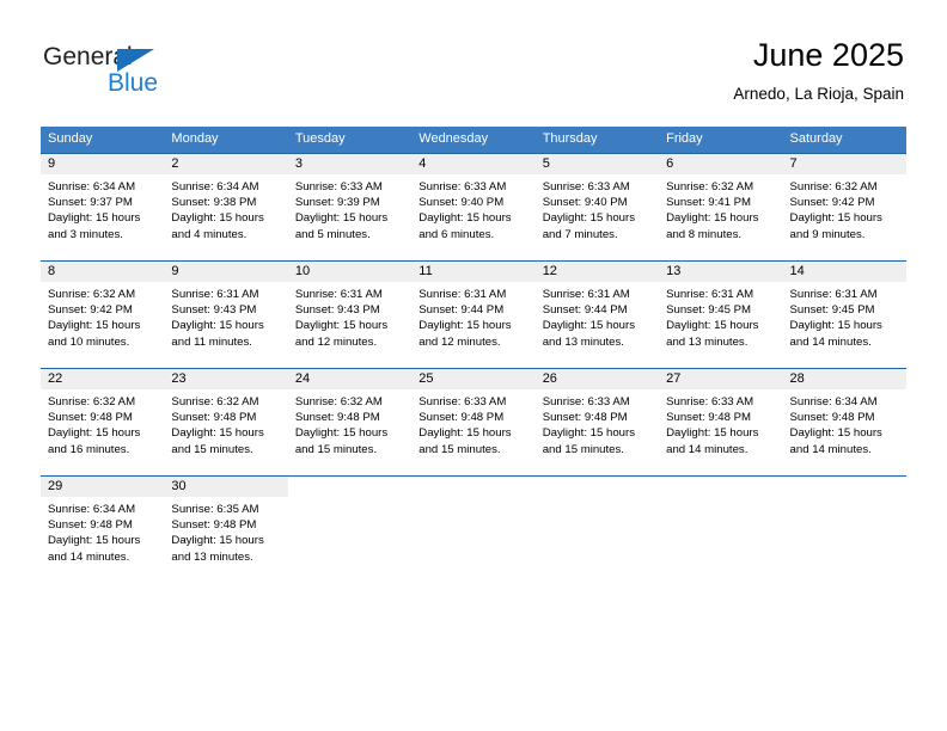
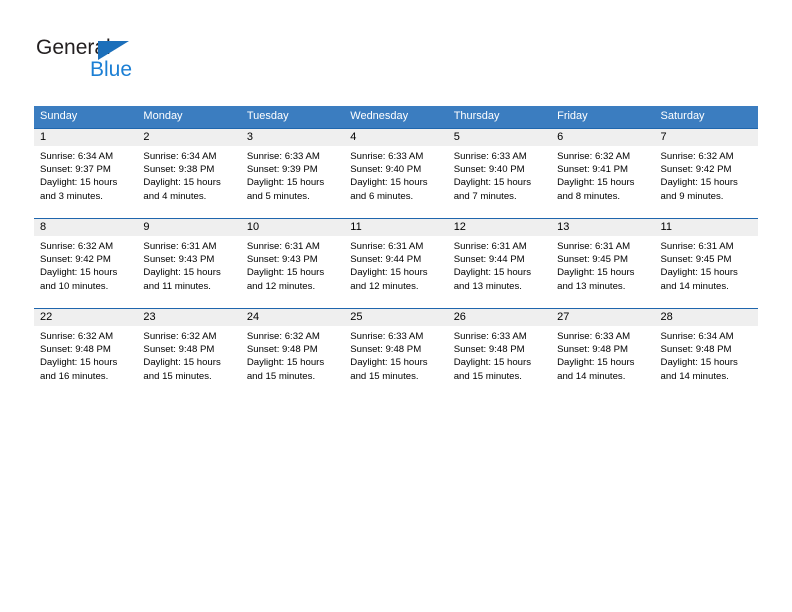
  General
  Blue
- June 2025
- Arnedo, La Rioja, Spain
  Sunday	Monday	Tuesday	Wednesday	Thursday	Friday	Saturday
- 9Sunrise: 6:34 AMSunset: 9:37 PMDaylight: 15 hoursand 3 minutes.	2Sunrise: 6:34 AMSunset: 9:38 PMDaylight: 15 hoursand 4 minutes.	3Sunrise: 6:33 AMSunset: 9:39 PMDaylight: 15 hoursand 5 minutes.	4Sunrise: 6:33 AMSunset: 9:40 PMDaylight: 15 hoursand 6 minutes.	5Sunrise: 6:33 AMSunset: 9:40 PMDaylight: 15 hoursand 7 minutes.	6Sunrise: 6:32 AMSunset: 9:41 PMDaylight: 15 hoursand 8 minutes.	7Sunrise: 6:32 AMSunset: 9:42 PMDaylight: 15 hoursand 9 minutes.
+ 1Sunrise: 6:34 AMSunset: 9:37 PMDaylight: 15 hoursand 3 minutes.	2Sunrise: 6:34 AMSunset: 9:38 PMDaylight: 15 hoursand 4 minutes.	3Sunrise: 6:33 AMSunset: 9:39 PMDaylight: 15 hoursand 5 minutes.	4Sunrise: 6:33 AMSunset: 9:40 PMDaylight: 15 hoursand 6 minutes.	5Sunrise: 6:33 AMSunset: 9:40 PMDaylight: 15 hoursand 7 minutes.	6Sunrise: 6:32 AMSunset: 9:41 PMDaylight: 15 hoursand 8 minutes.	7Sunrise: 6:32 AMSunset: 9:42 PMDaylight: 15 hoursand 9 minutes.
- 8Sunrise: 6:32 AMSunset: 9:42 PMDaylight: 15 hoursand 10 minutes.	9Sunrise: 6:31 AMSunset: 9:43 PMDaylight: 15 hoursand 11 minutes.	10Sunrise: 6:31 AMSunset: 9:43 PMDaylight: 15 hoursand 12 minutes.	11Sunrise: 6:31 AMSunset: 9:44 PMDaylight: 15 hoursand 12 minutes.	12Sunrise: 6:31 AMSunset: 9:44 PMDaylight: 15 hoursand 13 minutes.	13Sunrise: 6:31 AMSunset: 9:45 PMDaylight: 15 hoursand 13 minutes.	14Sunrise: 6:31 AMSunset: 9:45 PMDaylight: 15 hoursand 14 minutes.
+ 8Sunrise: 6:32 AMSunset: 9:42 PMDaylight: 15 hoursand 10 minutes.	9Sunrise: 6:31 AMSunset: 9:43 PMDaylight: 15 hoursand 11 minutes.	10Sunrise: 6:31 AMSunset: 9:43 PMDaylight: 15 hoursand 12 minutes.	11Sunrise: 6:31 AMSunset: 9:44 PMDaylight: 15 hoursand 12 minutes.	12Sunrise: 6:31 AMSunset: 9:44 PMDaylight: 15 hoursand 13 minutes.	13Sunrise: 6:31 AMSunset: 9:45 PMDaylight: 15 hoursand 13 minutes.	11Sunrise: 6:31 AMSunset: 9:45 PMDaylight: 15 hoursand 14 minutes.
  22Sunrise: 6:32 AMSunset: 9:48 PMDaylight: 15 hoursand 16 minutes.	23Sunrise: 6:32 AMSunset: 9:48 PMDaylight: 15 hoursand 15 minutes.	24Sunrise: 6:32 AMSunset: 9:48 PMDaylight: 15 hoursand 15 minutes.	25Sunrise: 6:33 AMSunset: 9:48 PMDaylight: 15 hoursand 15 minutes.	26Sunrise: 6:33 AMSunset: 9:48 PMDaylight: 15 hoursand 15 minutes.	27Sunrise: 6:33 AMSunset: 9:48 PMDaylight: 15 hoursand 14 minutes.	28Sunrise: 6:34 AMSunset: 9:48 PMDaylight: 15 hoursand 14 minutes.
- 29Sunrise: 6:34 AMSunset: 9:48 PMDaylight: 15 hoursand 14 minutes.	30Sunrise: 6:35 AMSunset: 9:48 PMDaylight: 15 hoursand 13 minutes.
